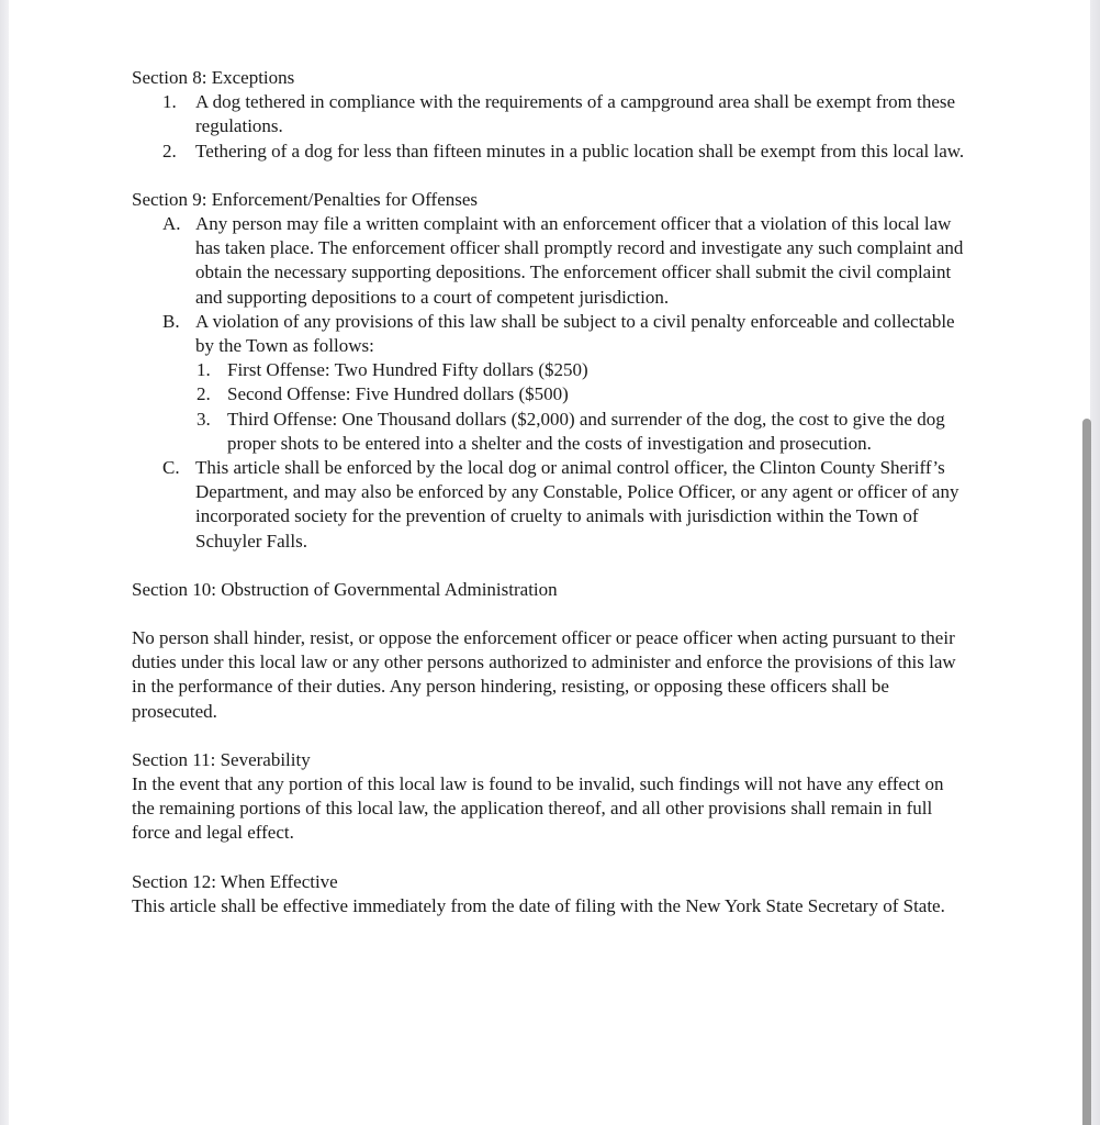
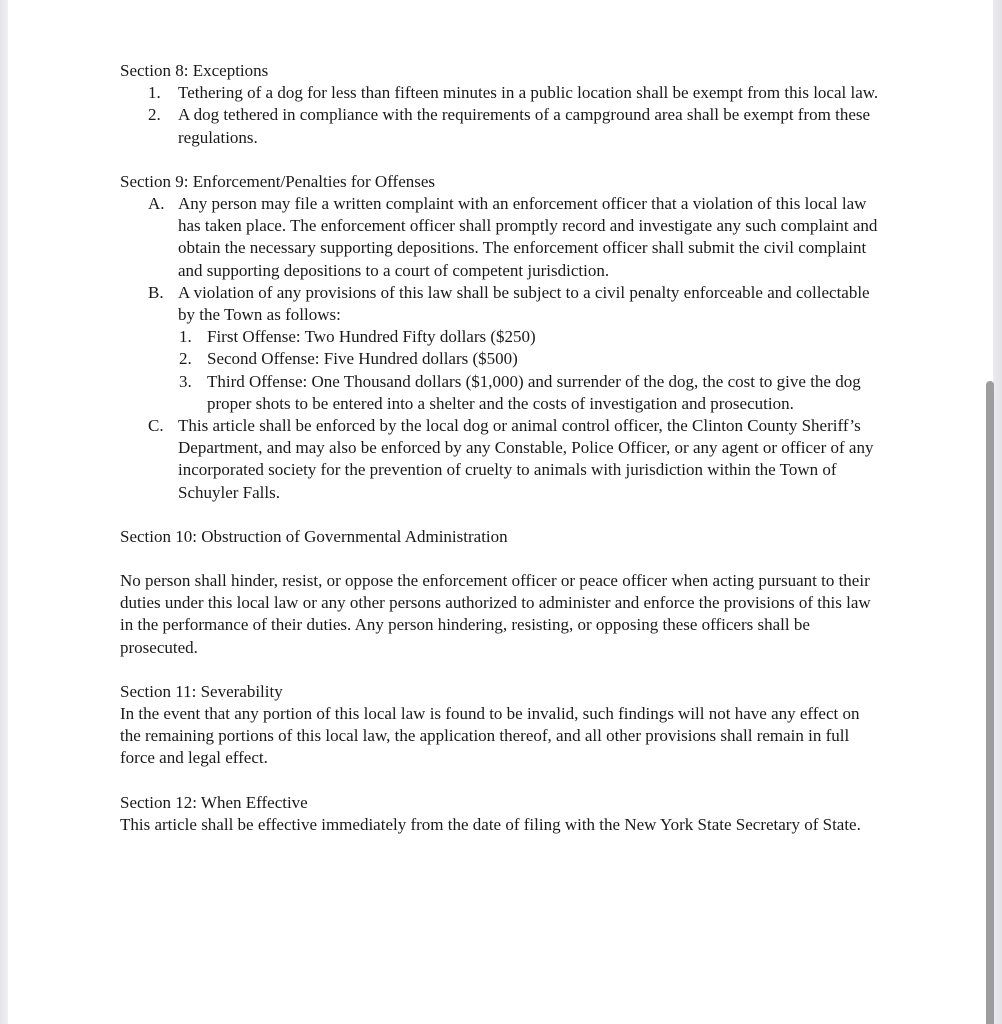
  Section 8: Exceptions
  1.
- A dog tethered in compliance with the requirements of a campground area shall be exempt from these regulations.
+ Tethering of a dog for less than fifteen minutes in a public location shall be exempt from this local law.
  2.
- Tethering of a dog for less than fifteen minutes in a public location shall be exempt from this local law.
+ A dog tethered in compliance with the requirements of a campground area shall be exempt from these regulations.
  Section 9: Enforcement/Penalties for Offenses
  A.
  Any person may file a written complaint with an enforcement officer that a violation of this local law has taken place. The enforcement officer shall promptly record and investigate any such complaint and obtain the necessary supporting depositions. The enforcement officer shall submit the civil complaint and supporting depositions to a court of competent jurisdiction.
  B.
  A violation of any provisions of this law shall be subject to a civil penalty enforceable and collectable by the Town as follows:
  1.
  First Offense: Two Hundred Fifty dollars ($250)
  2.
  Second Offense: Five Hundred dollars ($500)
  3.
- Third Offense: One Thousand dollars ($2,000) and surrender of the dog, the cost to give the dog proper shots to be entered into a shelter and the costs of investigation and prosecution.
+ Third Offense: One Thousand dollars ($1,000) and surrender of the dog, the cost to give the dog proper shots to be entered into a shelter and the costs of investigation and prosecution.
  C.
  This article shall be enforced by the local dog or animal control officer, the Clinton County Sheriff’s Department, and may also be enforced by any Constable, Police Officer, or any agent or officer of any incorporated society for the prevention of cruelty to animals with jurisdiction within the Town of Schuyler Falls.
  Section 10: Obstruction of Governmental Administration
  No person shall hinder, resist, or oppose the enforcement officer or peace officer when acting pursuant to their duties under this local law or any other persons authorized to administer and enforce the provisions of this law in the performance of their duties. Any person hindering, resisting, or opposing these officers shall be prosecuted.
  Section 11: Severability
  In the event that any portion of this local law is found to be invalid, such findings will not have any effect on the remaining portions of this local law, the application thereof, and all other provisions shall remain in full force and legal effect.
  Section 12: When Effective
  This article shall be effective immediately from the date of filing with the New York State Secretary of State.
